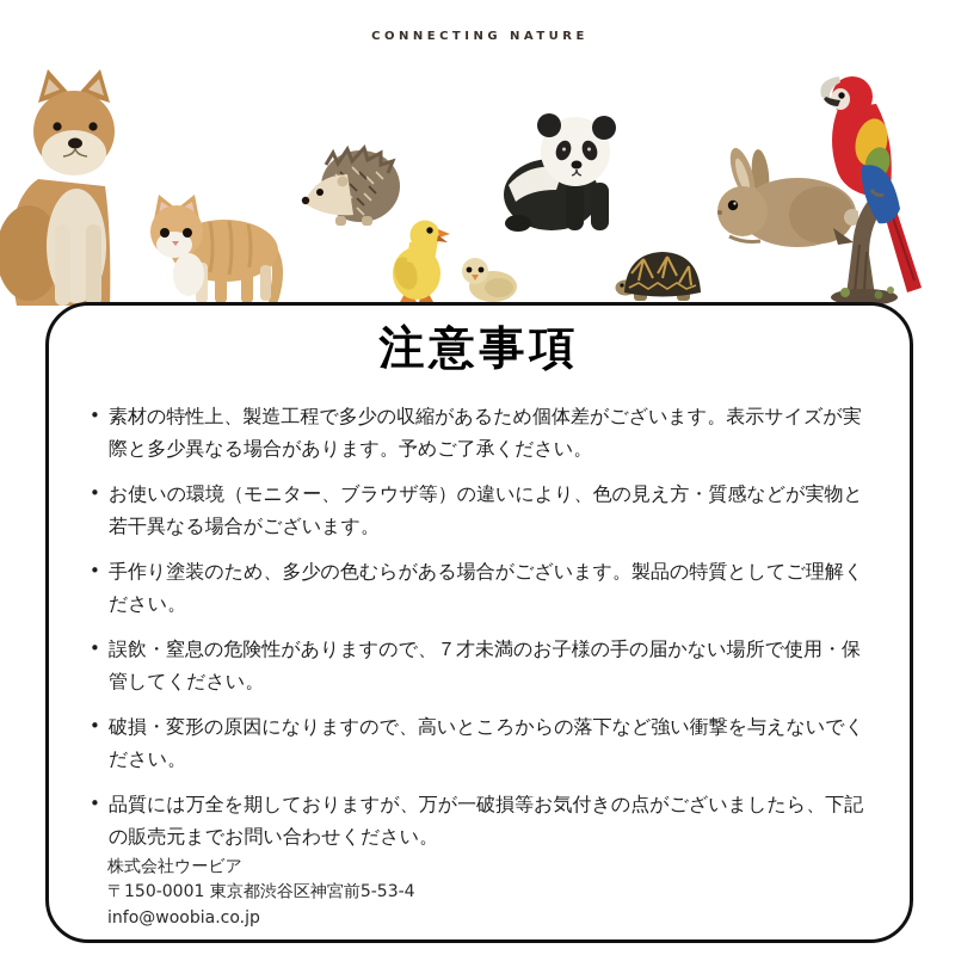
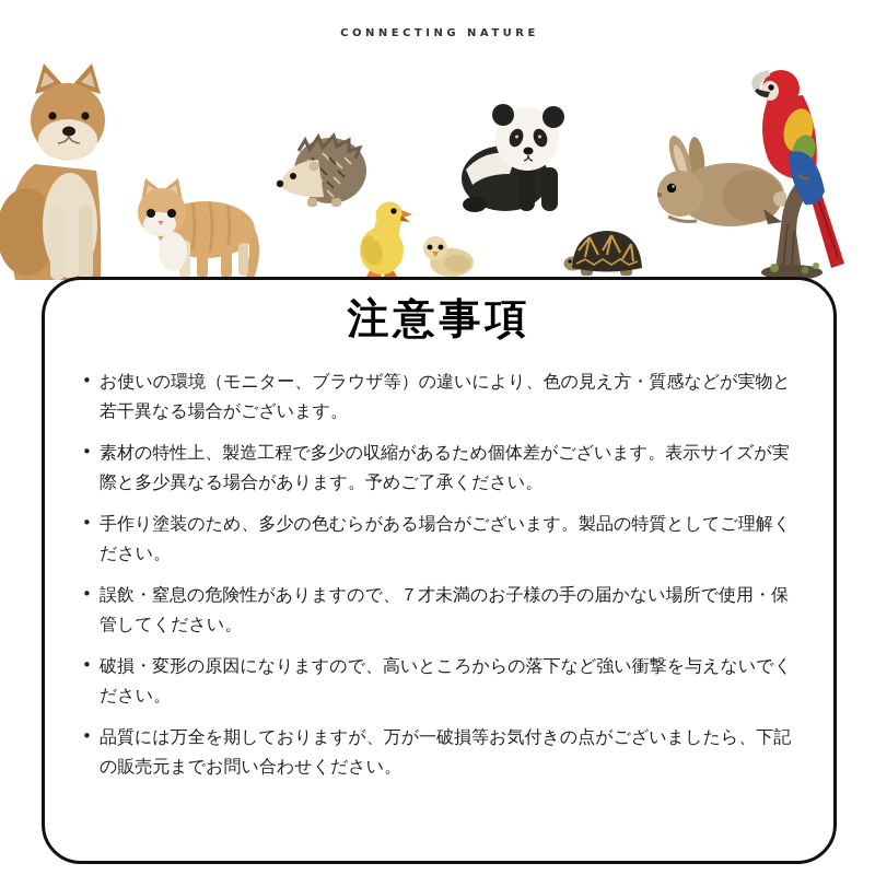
  CONNECTING NATURE
  注意事項
  •
- 素材の特性上、製造工程で多少の収縮があるため個体差がございます。表示サイズが実際と多少異なる場合があります。予めご了承ください。
+ お使いの環境（モニター、ブラウザ等）の違いにより、色の見え方・質感などが実物と若干異なる場合がございます。
  •
- お使いの環境（モニター、ブラウザ等）の違いにより、色の見え方・質感などが実物と若干異なる場合がございます。
+ 素材の特性上、製造工程で多少の収縮があるため個体差がございます。表示サイズが実際と多少異なる場合があります。予めご了承ください。
  •
  手作り塗装のため、多少の色むらがある場合がございます。製品の特質としてご理解ください。
  •
  誤飲・窒息の危険性がありますので、７才未満のお子様の手の届かない場所で使用・保管してください。
  •
  破損・変形の原因になりますので、高いところからの落下など強い衝撃を与えないでください。
  •
  品質には万全を期しておりますが、万が一破損等お気付きの点がございましたら、下記の販売元までお問い合わせください。
- 株式会社ウービア
- 〒150-0001 東京都渋谷区神宮前5-53-4
- info@woobia.co.jp
